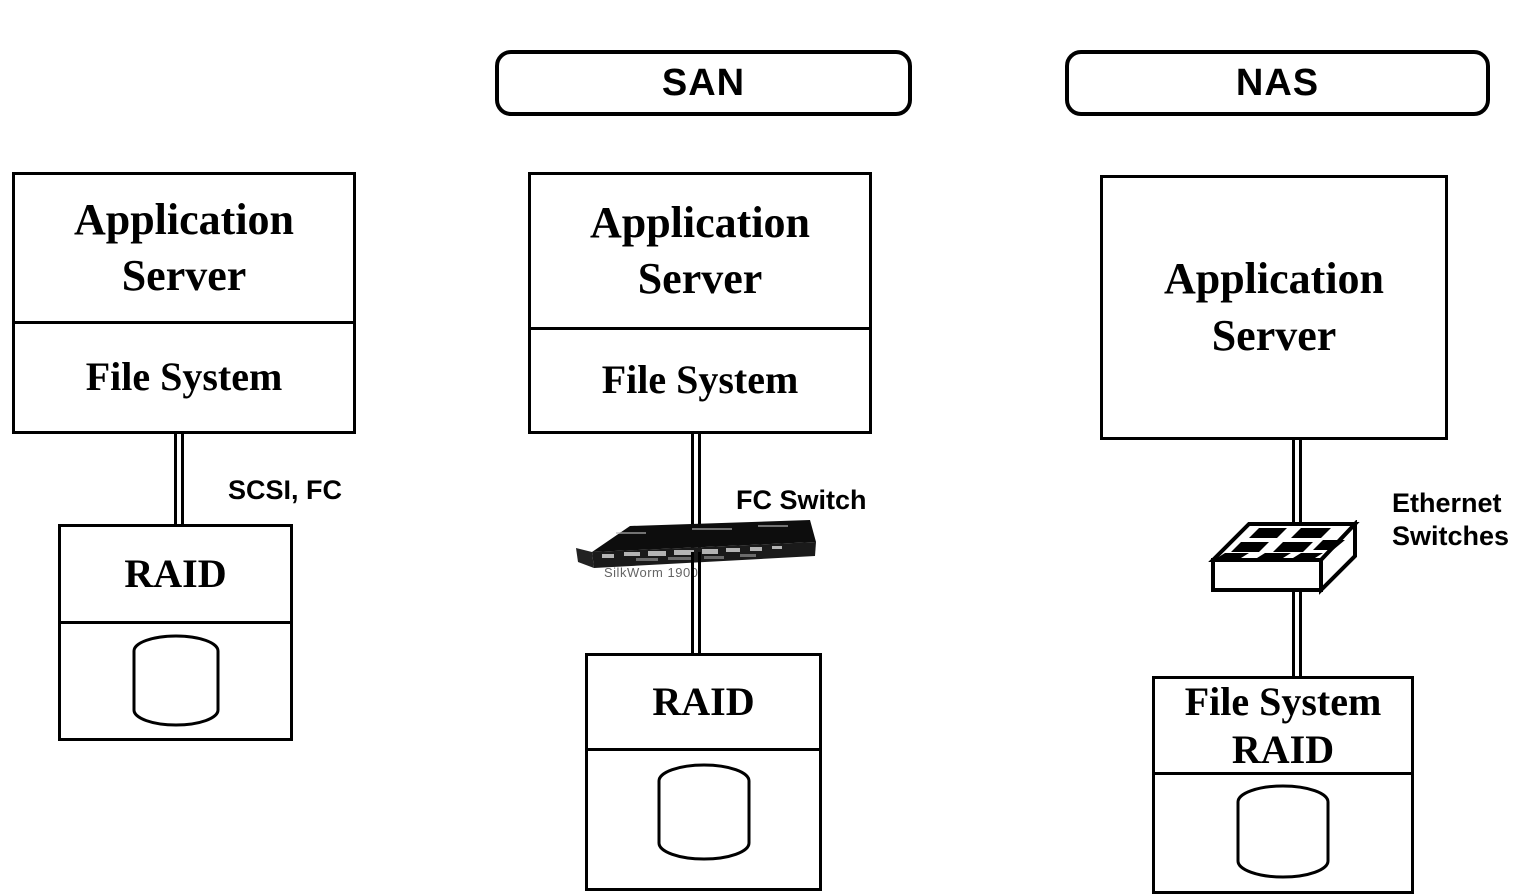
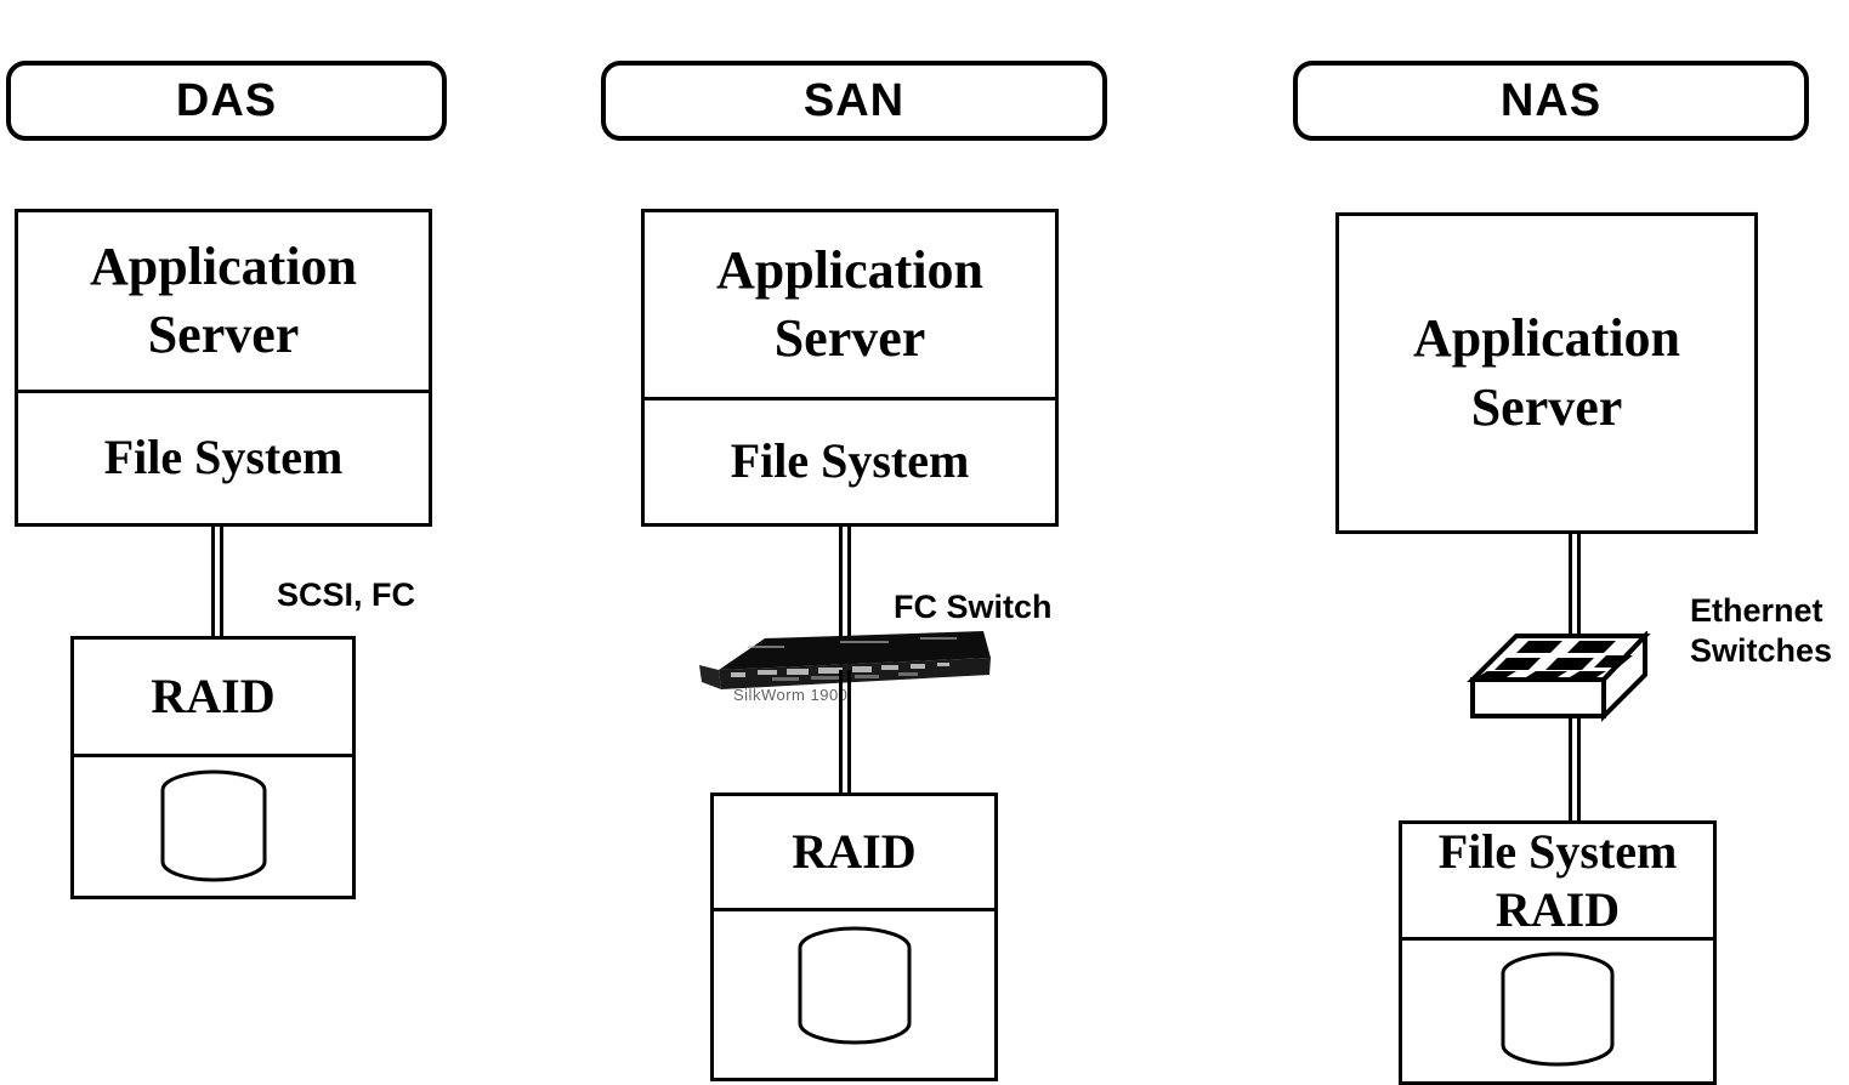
+ DAS
  Application
  Server
  File System
  SCSI, FC
  RAID
  SAN
  Application
  Server
  File System
  FC Switch
  SilkWorm 1900
  RAID
  NAS
  Application
  Server
  Ethernet
  Switches
  File System
  RAID
